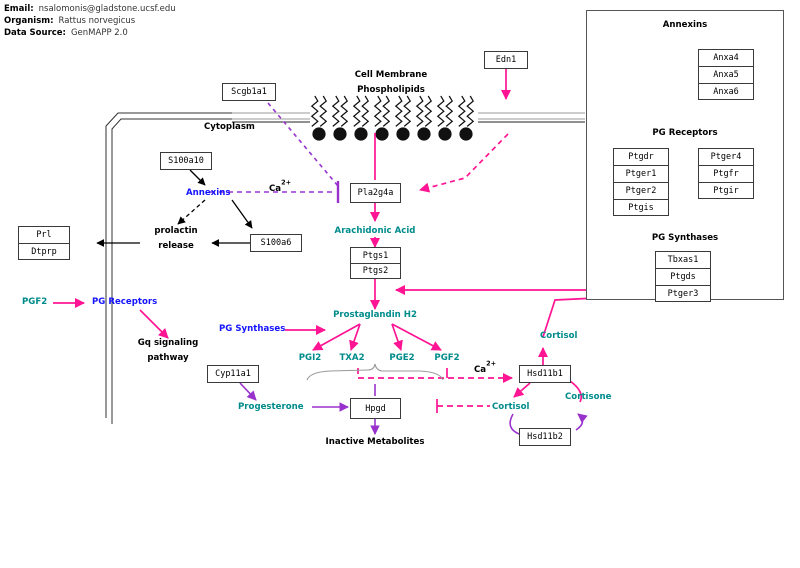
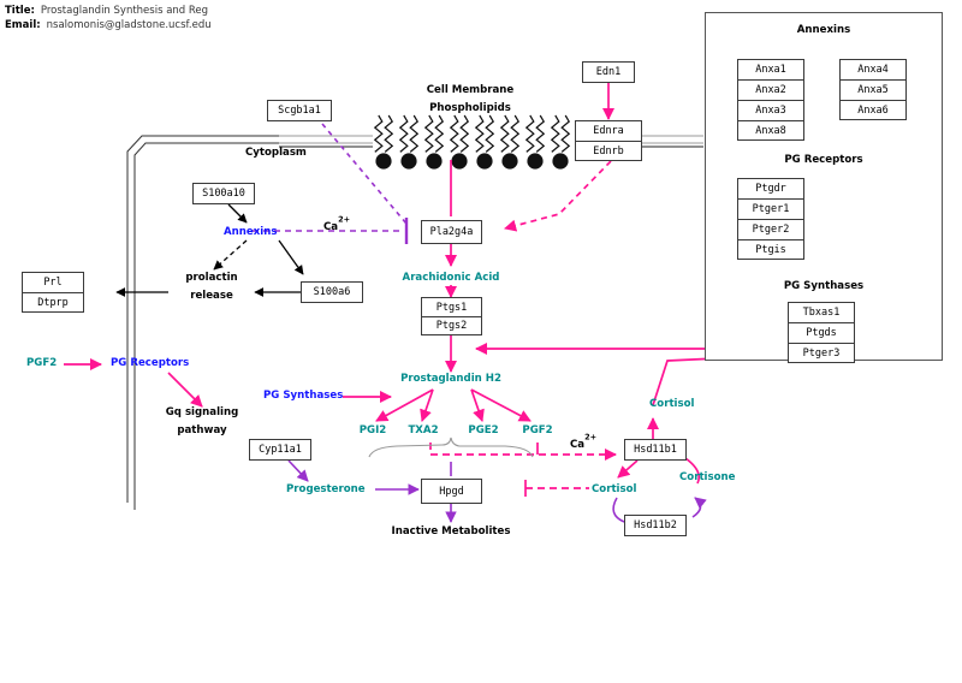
+ Title:
+ Prostaglandin Synthesis and Reg
  Email:
  nsalomonis@gladstone.ucsf.edu
- Organism:
- Rattus norvegicus
- Data Source:
- GenMAPP 2.0
  Cell Membrane
  Phospholipids
  Cytoplasm
  Edn1
+ Ednra
+ Ednrb
  Scgb1a1
  S100a10
  S100a6
  Pla2g4a
  Ptgs1
  Ptgs2
  Cyp11a1
  Hpgd
  Hsd11b1
  Hsd11b2
  Prl
  Dtprp
  Annexins
  prolactin
  release
  Arachidonic Acid
  Prostaglandin H2
  PGI2
  TXA2
  PGE2
  PGF2
  PGF2
  PG Receptors
  PG Synthases
  Gq signaling
  pathway
  Progesterone
  Inactive Metabolites
  Cortisol
  Cortisol
  Cortisone
  Ca2+
  Ca2+
  Annexins
+ Anxa1
+ Anxa2
+ Anxa3
+ Anxa8
  Anxa4
  Anxa5
  Anxa6
  PG Receptors
  Ptgdr
  Ptger1
  Ptger2
  Ptgis
- Ptger4
- Ptgfr
- Ptgir
  PG Synthases
  Tbxas1
  Ptgds
  Ptger3
